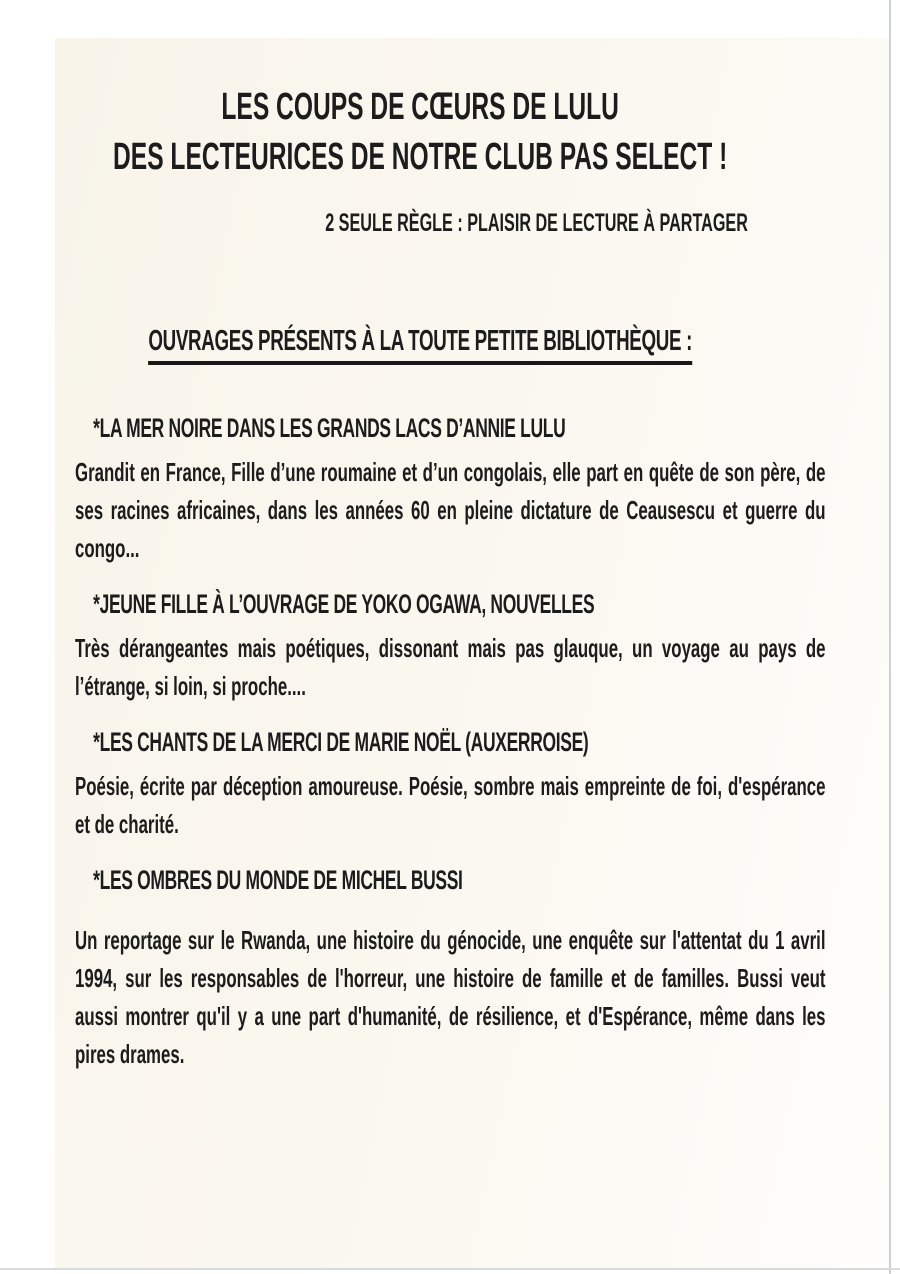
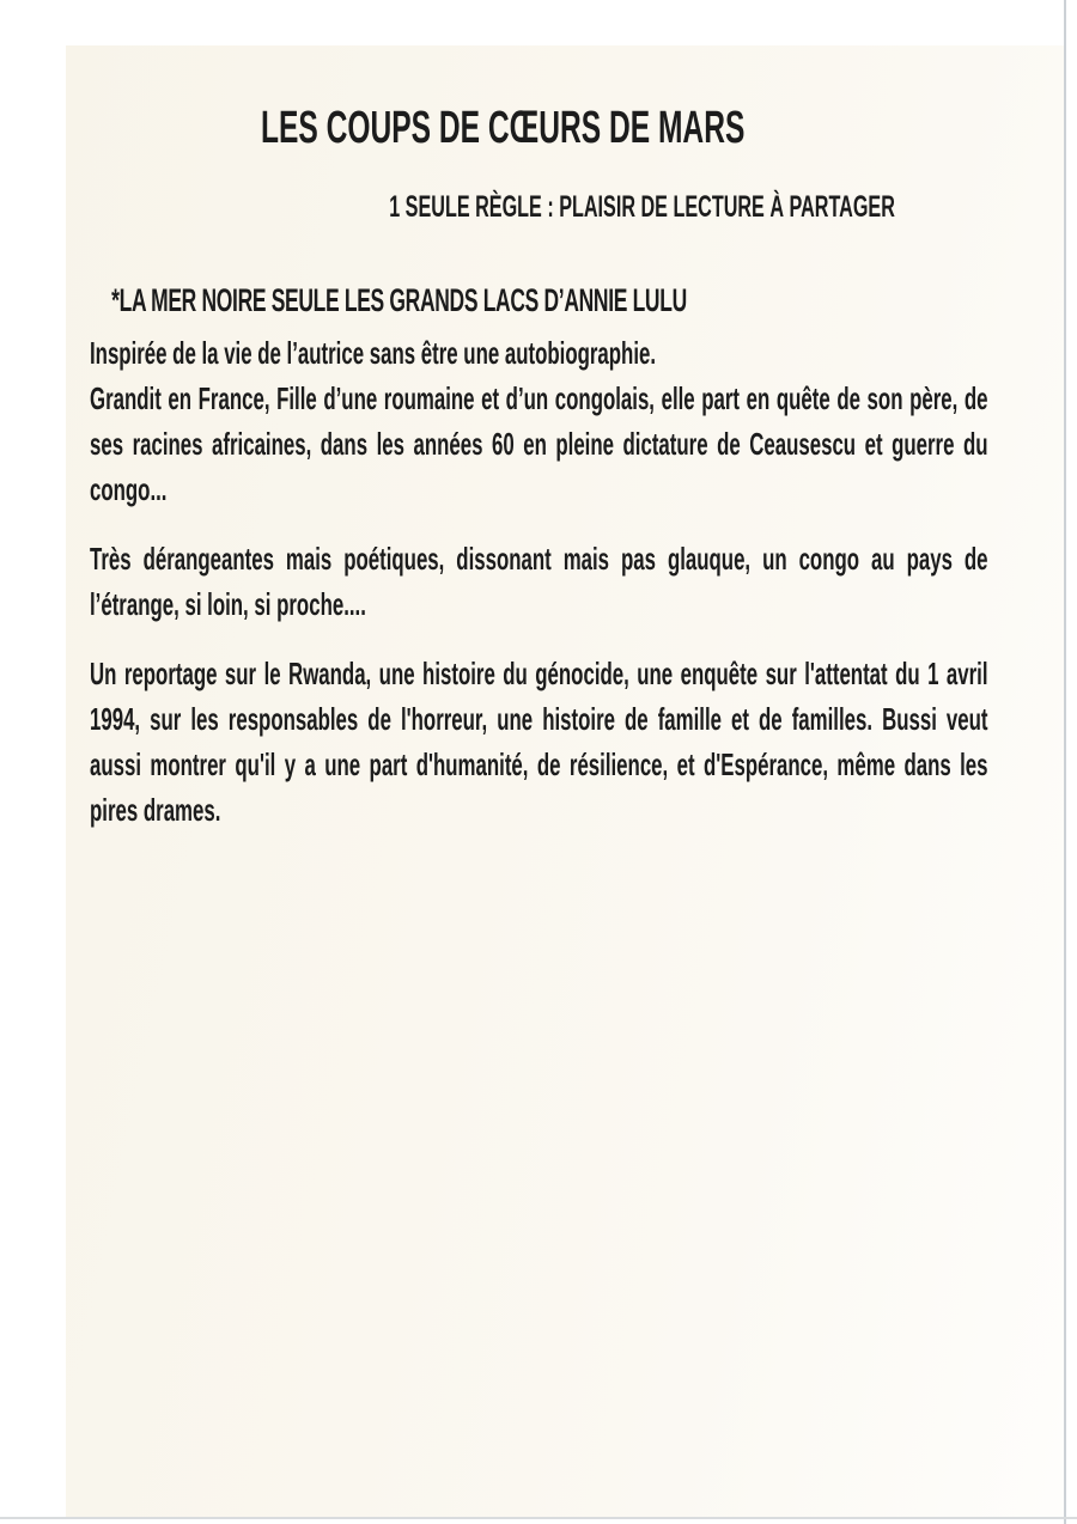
- LES COUPS DE CŒURS DE LULU
+ LES COUPS DE CŒURS DE MARS
- DES LECTEURICES DE NOTRE CLUB PAS SELECT !
- 2 SEULE RÈGLE : PLAISIR DE LECTURE À PARTAGER
+ 1 SEULE RÈGLE : PLAISIR DE LECTURE À PARTAGER
- OUVRAGES PRÉSENTS À LA TOUTE PETITE BIBLIOTHÈQUE :
- *LA MER NOIRE DANS LES GRANDS LACS D’ANNIE LULU
+ *LA MER NOIRE SEULE LES GRANDS LACS D’ANNIE LULU
+ Inspirée de la vie de l’autrice sans être une autobiographie.
  Grandit en France, Fille d’une roumaine et d’un congolais, elle part en quête de son père, de ses racines africaines, dans les années 60 en pleine dictature de Ceausescu et guerre du congo...
- *JEUNE FILLE À L’OUVRAGE DE YOKO OGAWA, NOUVELLES
- Très dérangeantes mais poétiques, dissonant mais pas glauque, un voyage au pays de l’étrange, si loin, si proche....
+ Très dérangeantes mais poétiques, dissonant mais pas glauque, un congo au pays de l’étrange, si loin, si proche....
- *LES CHANTS DE LA MERCI DE MARIE NOËL (AUXERROISE)
- Poésie, écrite par déception amoureuse. Poésie, sombre mais empreinte de foi, d'espérance et de charité.
- *LES OMBRES DU MONDE DE MICHEL BUSSI
  Un reportage sur le Rwanda, une histoire du génocide, une enquête sur l'attentat du 1 avril 1994, sur les responsables de l'horreur, une histoire de famille et de familles. Bussi veut aussi montrer qu'il y a une part d'humanité, de résilience, et d'Espérance, même dans les pires drames.
